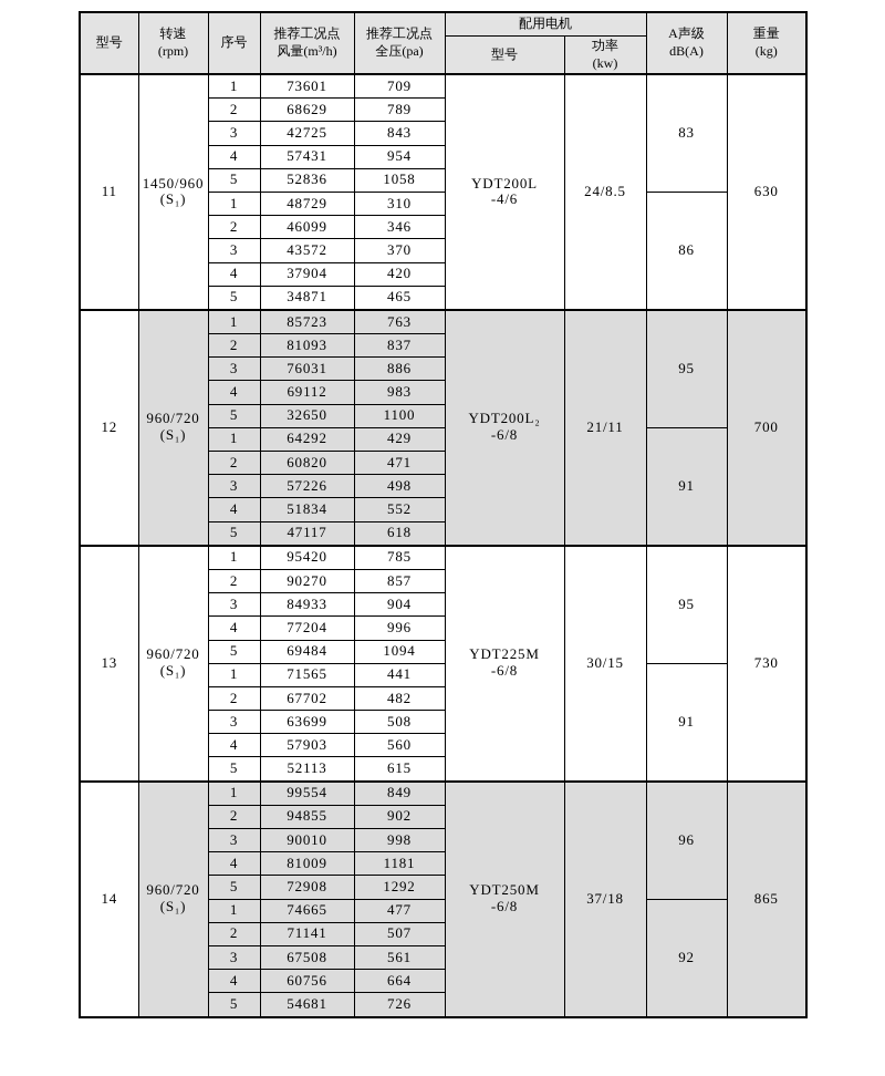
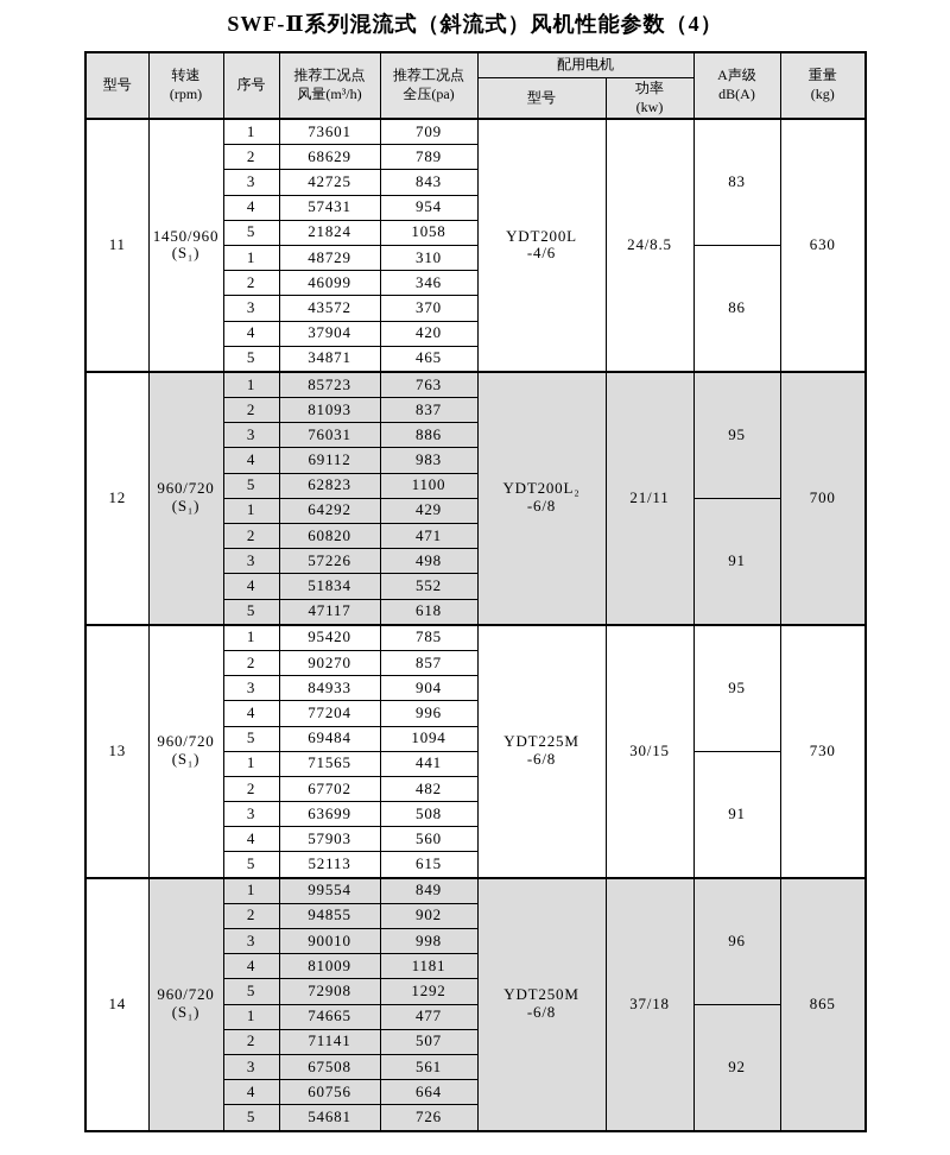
+ SWF-Ⅱ系列混流式（斜流式）风机性能参数（4）
  型号	转速 (rpm)	序号	推荐工况点 风量(m³/h)	推荐工况点 全压(pa)	配用电机	A声级 dB(A)	重量 (kg)
  型号	功率 (kw)
  11	1450/960(S₁)	1	73601	709	YDT200L-4/6	24/8.5	83	630
  2	68629	789
  3	42725	843
  4	57431	954
- 5	52836	1058
+ 5	21824	1058
  1	48729	310	86
  2	46099	346
  3	43572	370
  4	37904	420
  5	34871	465
  12	960/720(S₁)	1	85723	763	YDT200L₂-6/8	21/11	95	700
  2	81093	837
  3	76031	886
  4	69112	983
- 5	32650	1100
+ 5	62823	1100
  1	64292	429	91
  2	60820	471
  3	57226	498
  4	51834	552
  5	47117	618
  13	960/720(S₁)	1	95420	785	YDT225M-6/8	30/15	95	730
  2	90270	857
  3	84933	904
  4	77204	996
  5	69484	1094
  1	71565	441	91
  2	67702	482
  3	63699	508
  4	57903	560
  5	52113	615
  14	960/720(S₁)	1	99554	849	YDT250M-6/8	37/18	96	865
  2	94855	902
  3	90010	998
  4	81009	1181
  5	72908	1292
  1	74665	477	92
  2	71141	507
  3	67508	561
  4	60756	664
  5	54681	726
